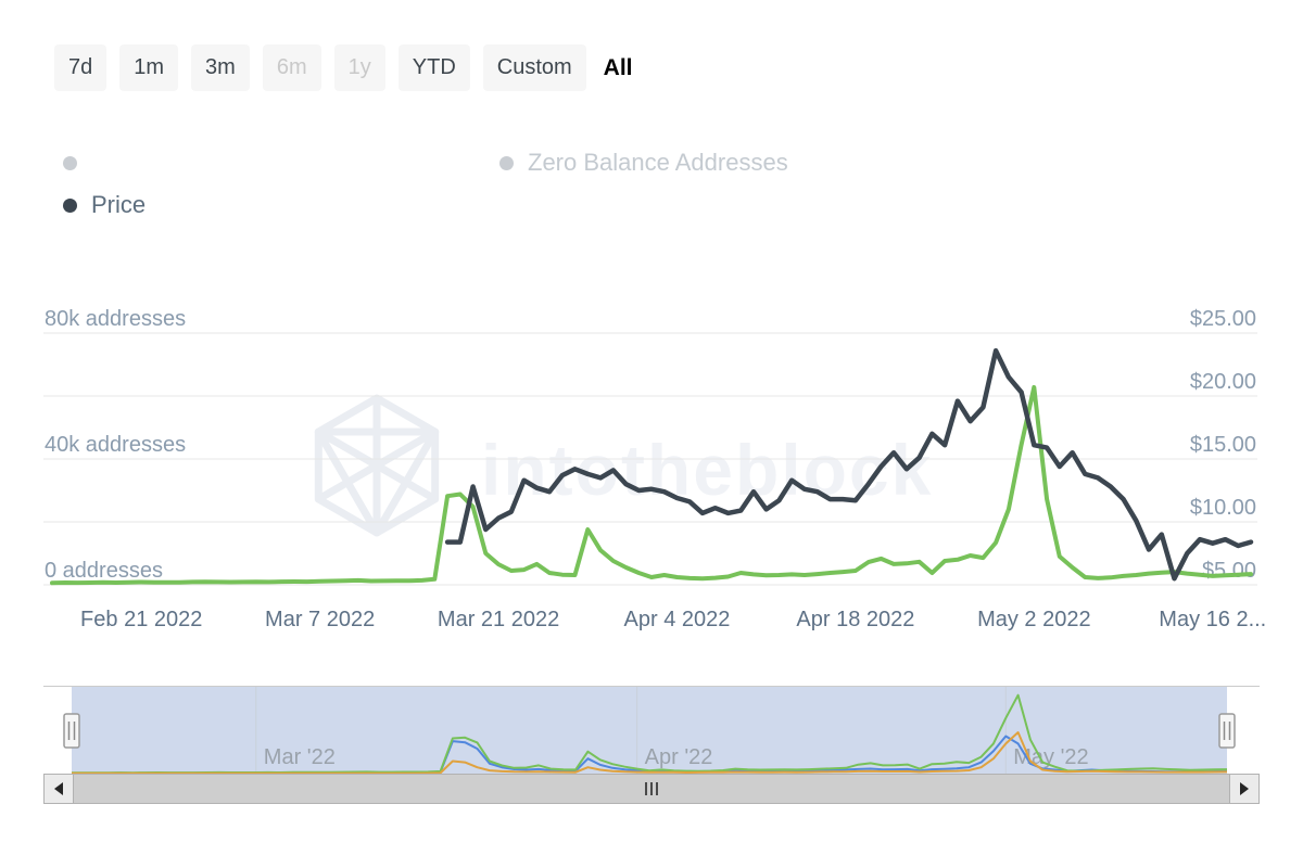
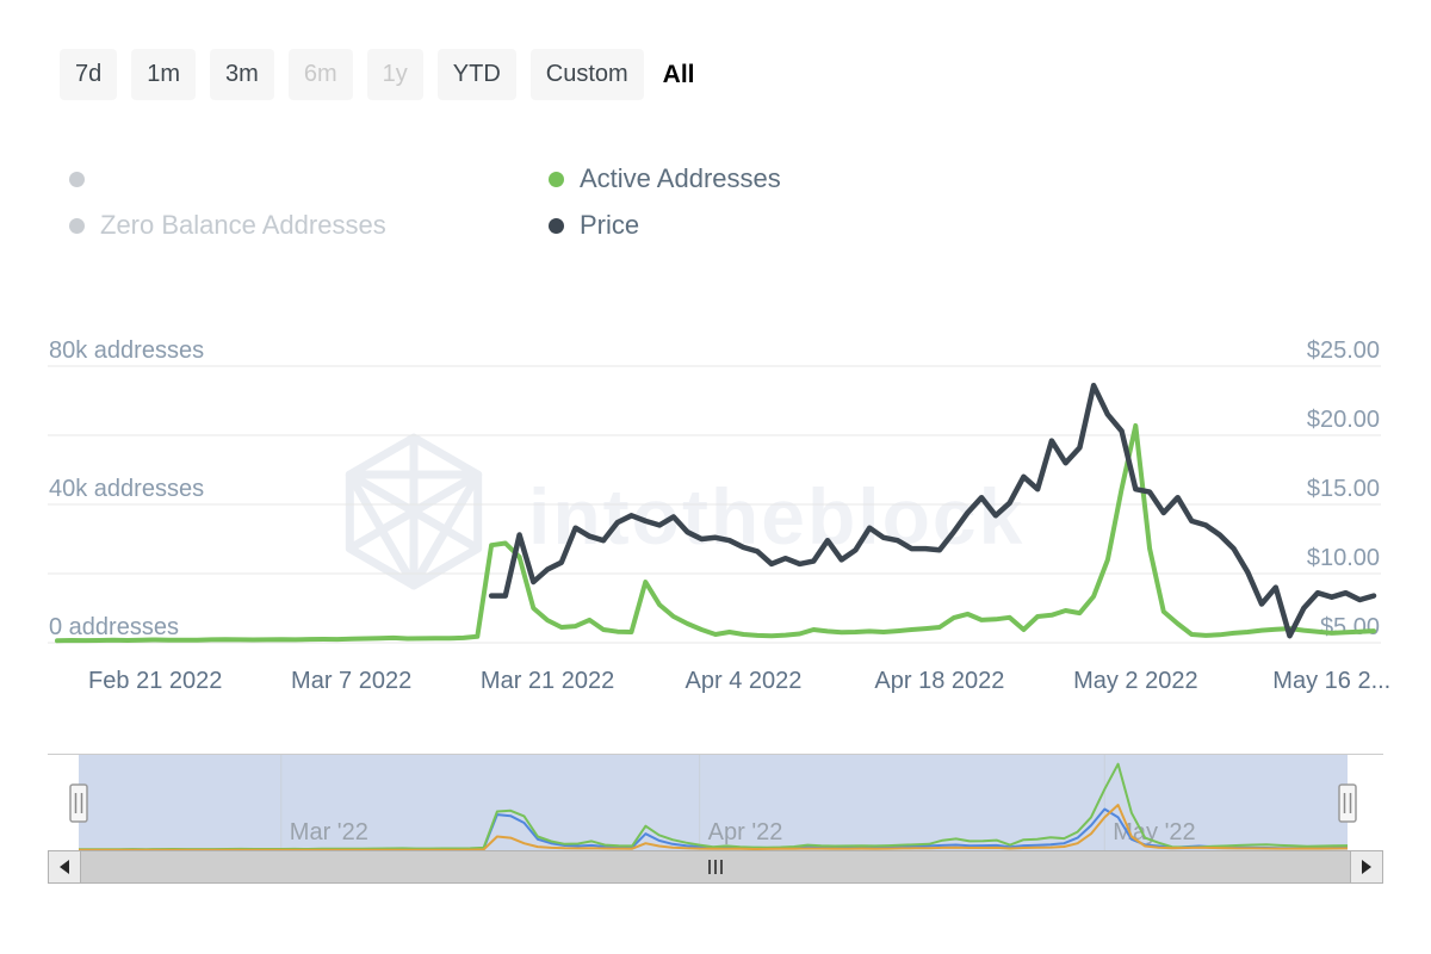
  7d
  1m
  3m
  6m
  1y
  YTD
  Custom
  All
+ Active Addresses
  Zero Balance Addresses
  Price
  intotheblock
  80k addresses
  40k addresses
  0 addresses
  $25.00
  $20.00
  $15.00
  $10.00
  $5.00
  Feb 21 2022
  Mar 7 2022
  Mar 21 2022
  Apr 4 2022
  Apr 18 2022
  May 2 2022
  May 16 2...
  Mar '22
  Apr '22
  May '22
